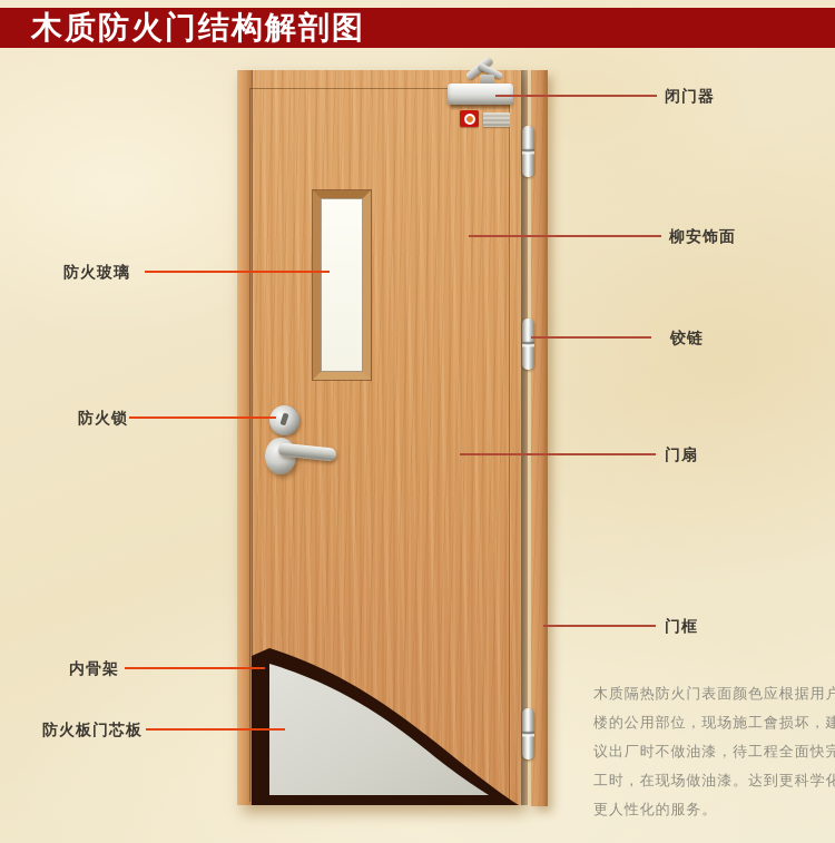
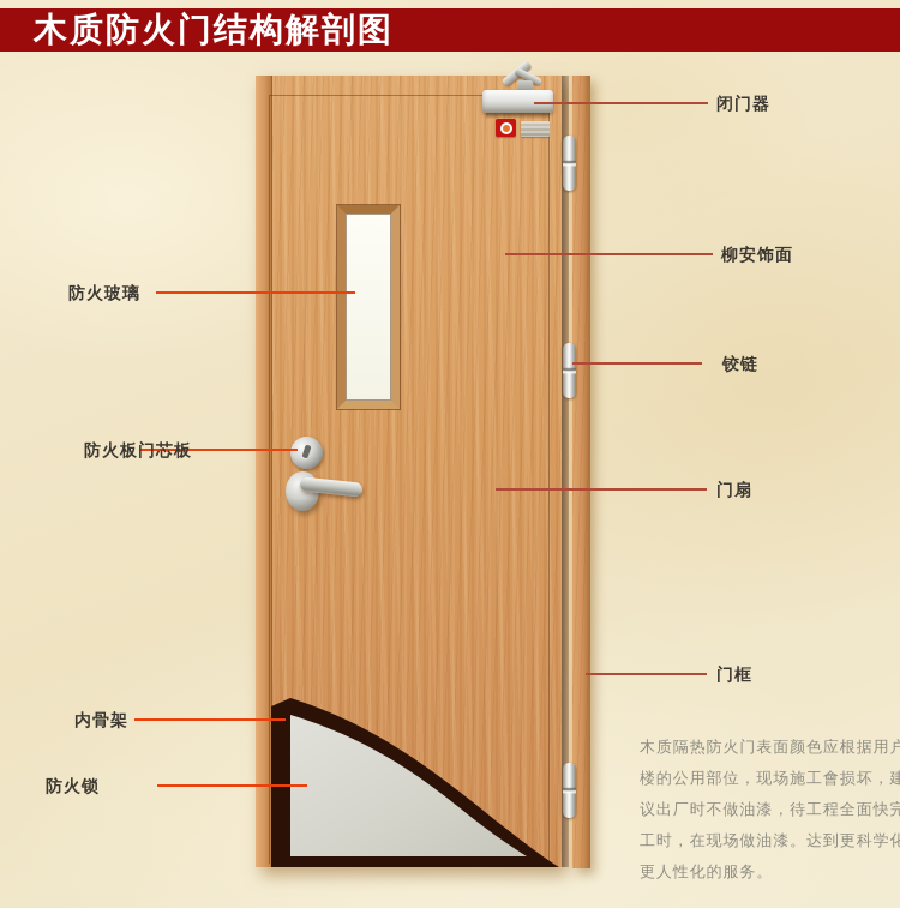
  木质防火门结构解剖图
  防火玻璃
- 防火锁
+ 防火板门芯板
  内骨架
- 防火板门芯板
+ 防火锁
  闭门器
  柳安饰面
  铰链
  门扇
  门框
  木质隔热防火门表面颜色应根据用户
  楼的公用部位，现场施工會损坏，建
  议出厂时不做油漆，待工程全面快完
  工时，在现场做油漆。达到更科学化
  更人性化的服务。
